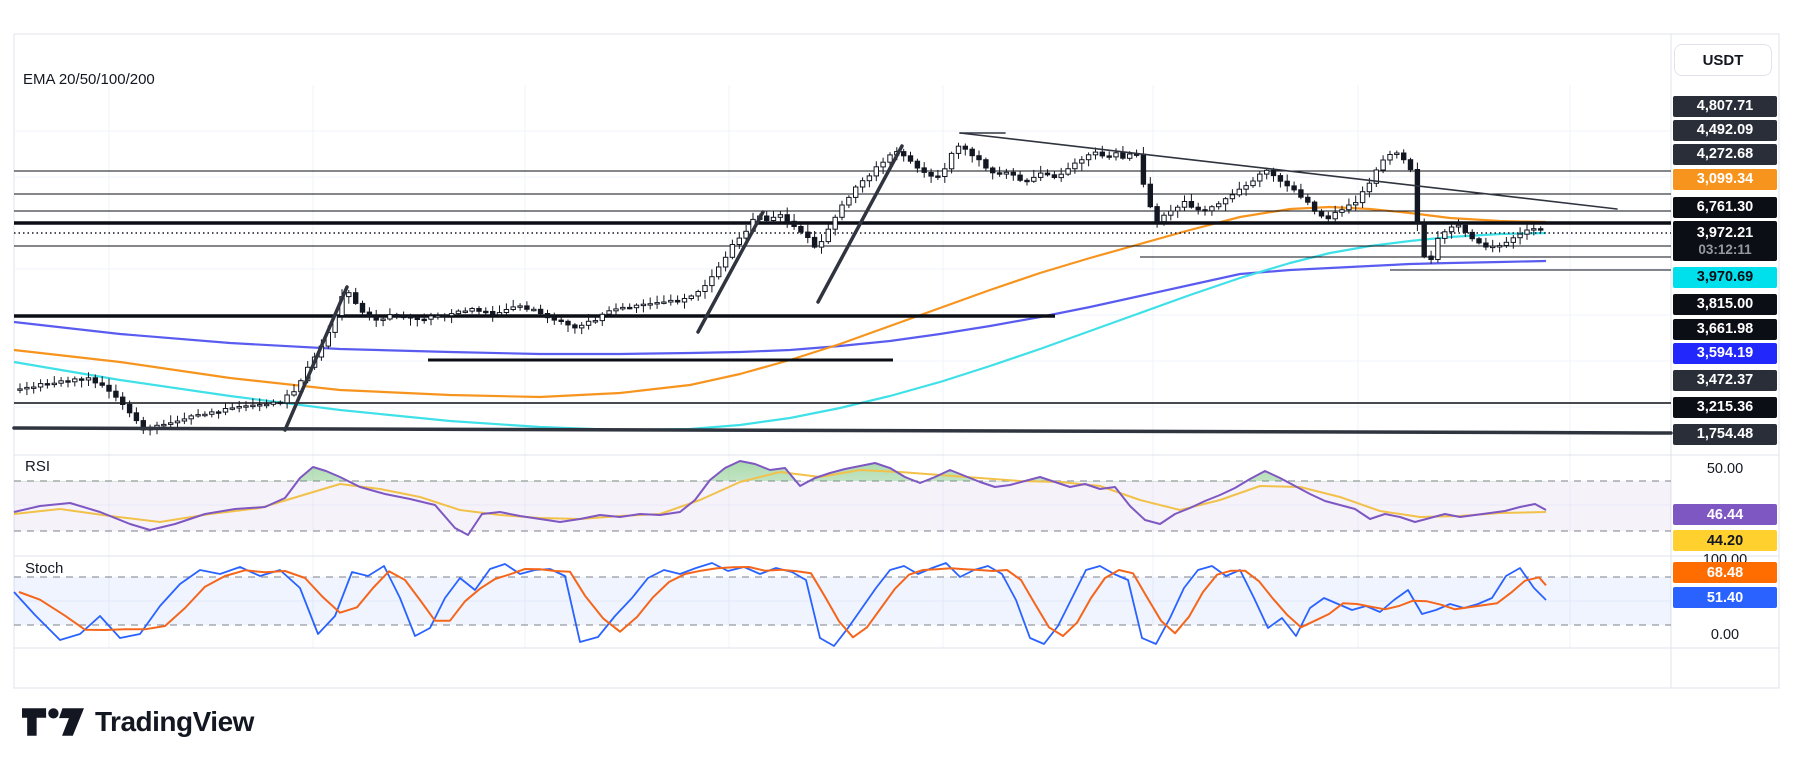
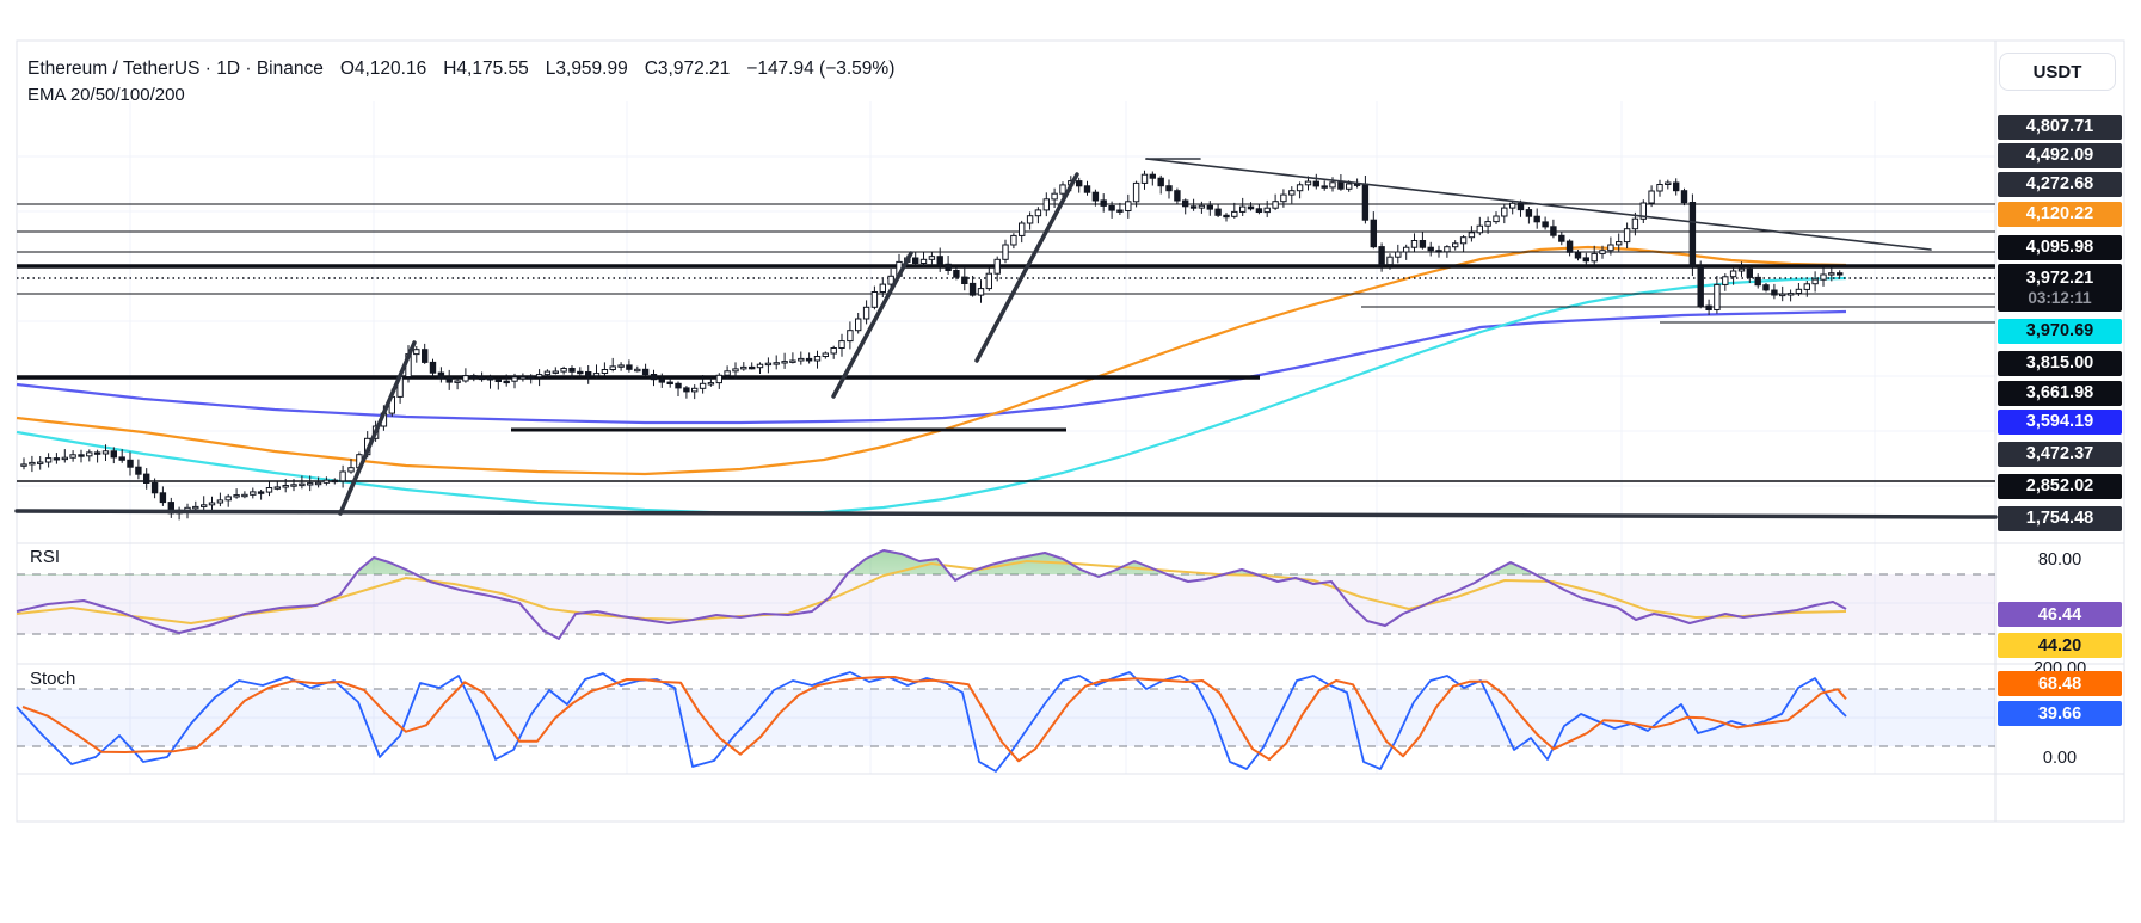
+ Ethereum / TetherUS · 1D · Binance O4,120.16 H4,175.55 L3,959.99 C3,972.21 −147.94 (−3.59%)
  EMA 20/50/100/200
  USDT
  4,807.71
  4,492.09
  4,272.68
- 3,099.34
+ 4,120.22
- 6,761.30
+ 4,095.98
  3,972.21
  03:12:11
  3,970.69
  3,815.00
  3,661.98
  3,594.19
  3,472.37
- 3,215.36
+ 2,852.02
  1,754.48
  RSI
- 50.00
+ 80.00
  46.44
  44.20
  Stoch
- 100.00
+ 200.00
  68.48
- 51.40
+ 39.66
  0.00
- TradingView
